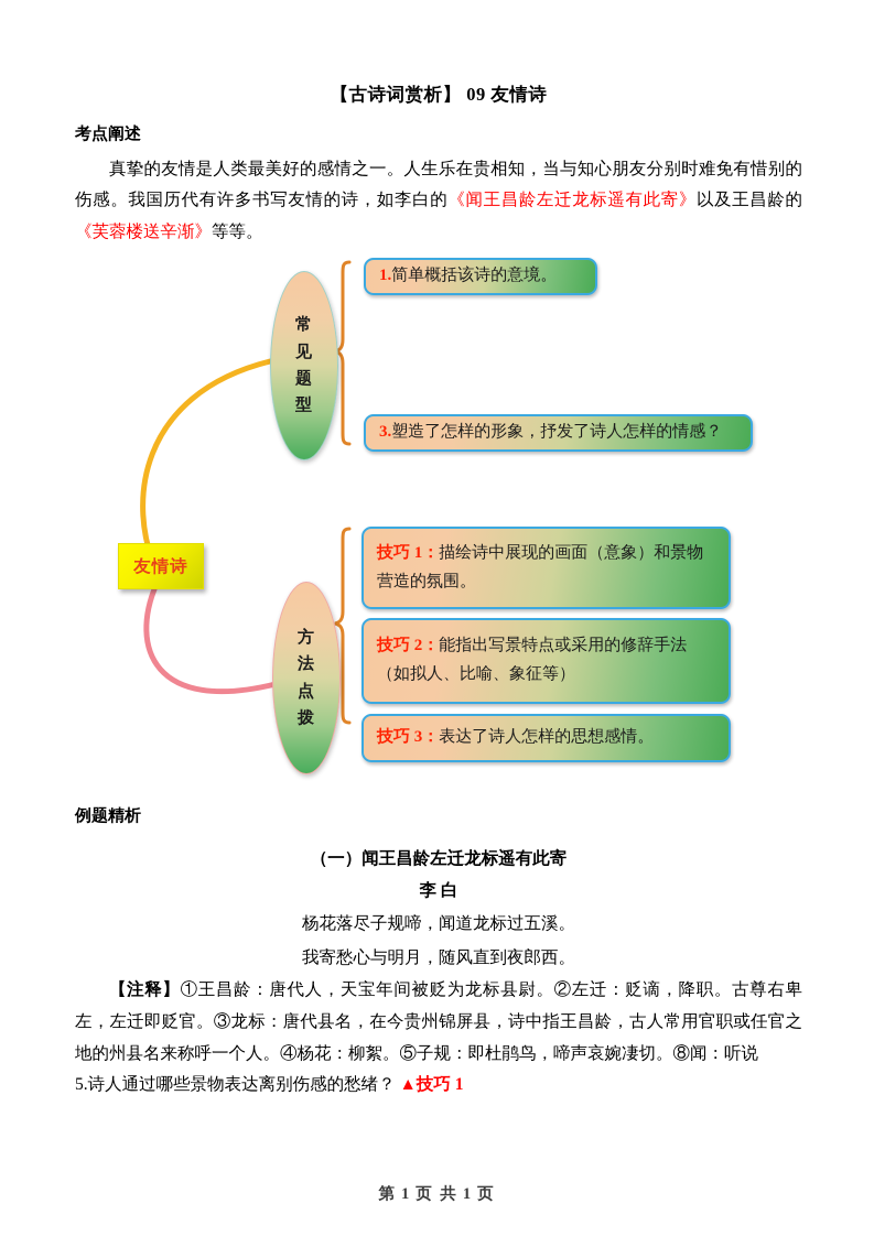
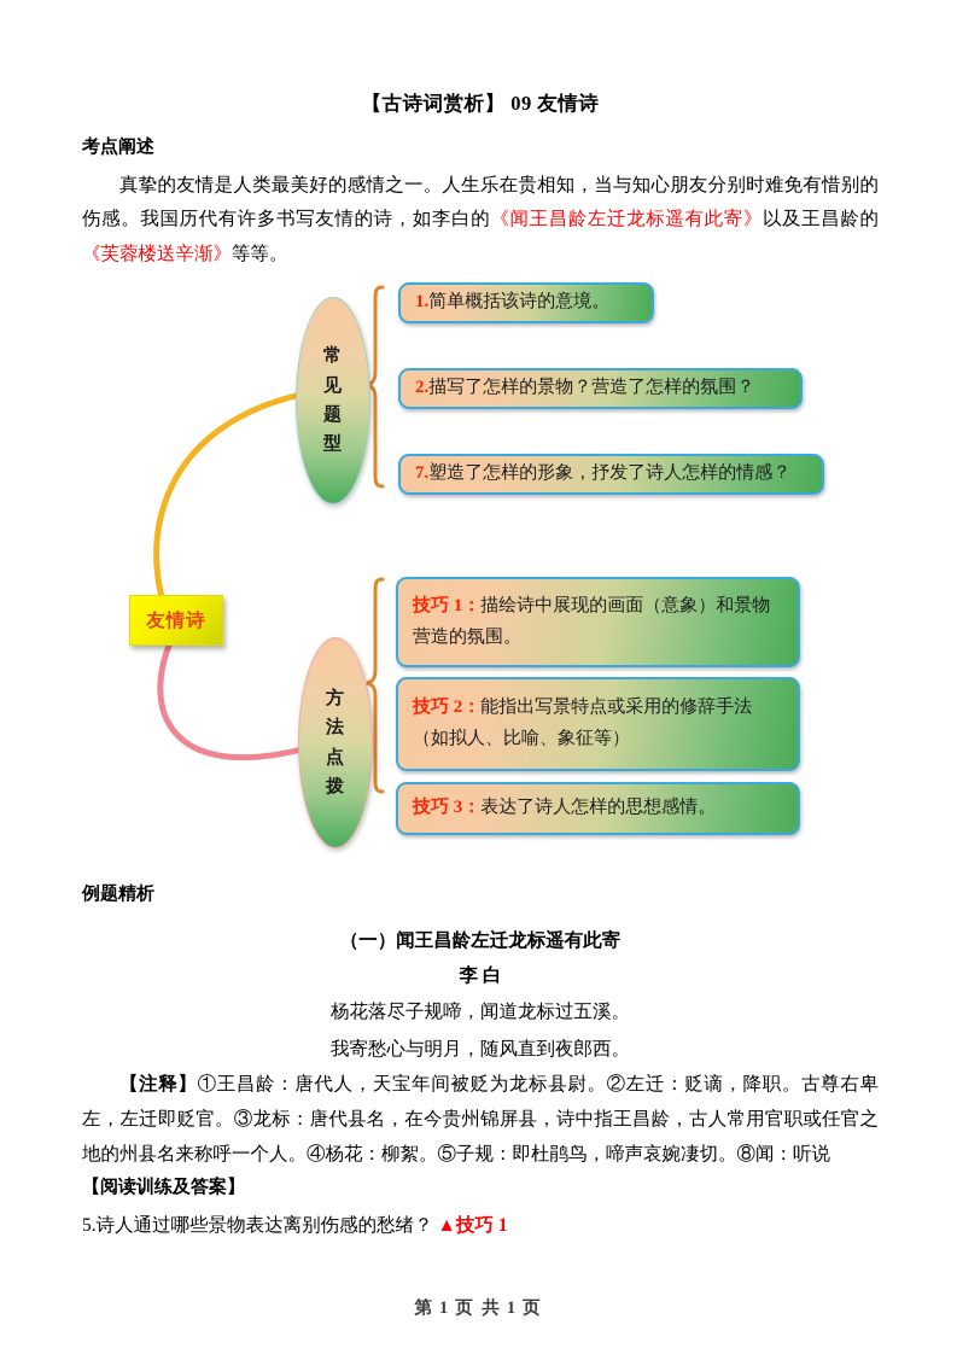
  【古诗词赏析】 09 友情诗
  考点阐述
  真挚的友情是人类最美好的感情之一。人生乐在贵相知，当与知心朋友分别时难免有惜别的伤感。我国历代有许多书写友情的诗，如李白的《闻王昌龄左迁龙标遥有此寄》以及王昌龄的《芙蓉楼送辛渐》等等。
  友情诗
  常
  见
  题
  型
  方
  法
  点
  拨
  1.简单概括该诗的意境。
+ 2.描写了怎样的景物？营造了怎样的氛围？
- 3.塑造了怎样的形象，抒发了诗人怎样的情感？
+ 7.塑造了怎样的形象，抒发了诗人怎样的情感？
  技巧 1：描绘诗中展现的画面（意象）和景物营造的氛围。
  技巧 2：能指出写景特点或采用的修辞手法（如拟人、比喻、象征等）
  技巧 3：表达了诗人怎样的思想感情。
  例题精析
  （一）闻王昌龄左迁龙标遥有此寄
  李 白
  杨花落尽子规啼，闻道龙标过五溪。
  我寄愁心与明月，随风直到夜郎西。
  【注释】①王昌龄：唐代人，天宝年间被贬为龙标县尉。②左迁：贬谪，降职。古尊右卑左，左迁即贬官。③龙标：唐代县名，在今贵州锦屏县，诗中指王昌龄，古人常用官职或任官之地的州县名来称呼一个人。④杨花：柳絮。⑤子规：即杜鹃鸟，啼声哀婉凄切。⑧闻：听说
+ 【阅读训练及答案】
  5.诗人通过哪些景物表达离别伤感的愁绪？ ▲技巧 1
  第 1 页 共 1 页
